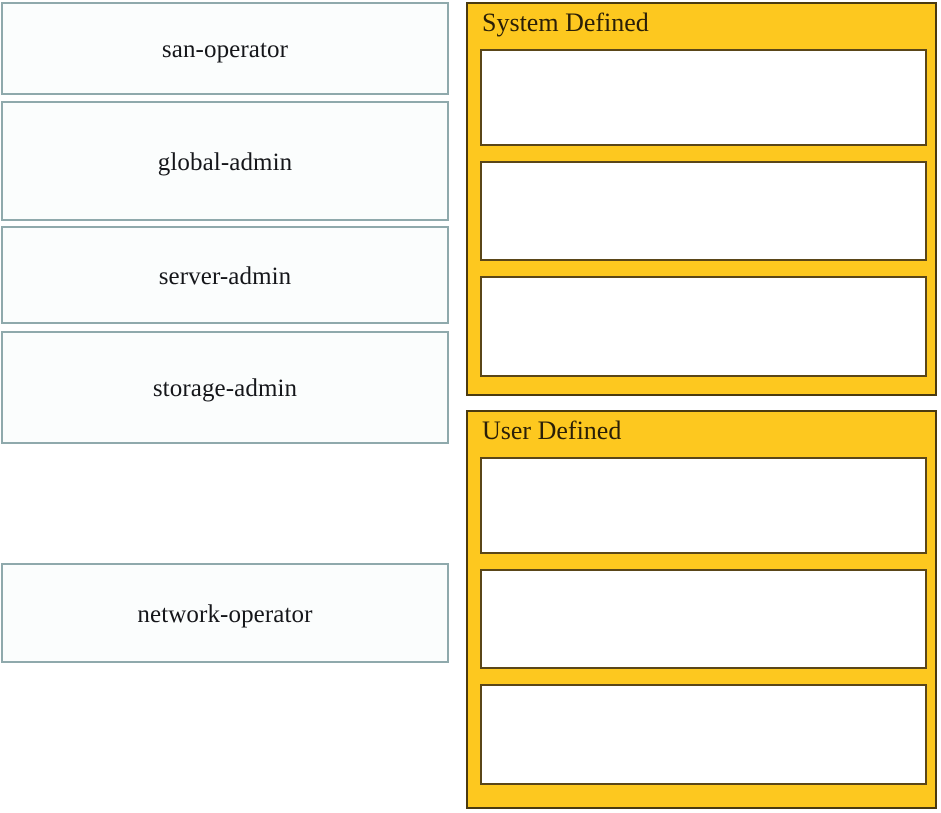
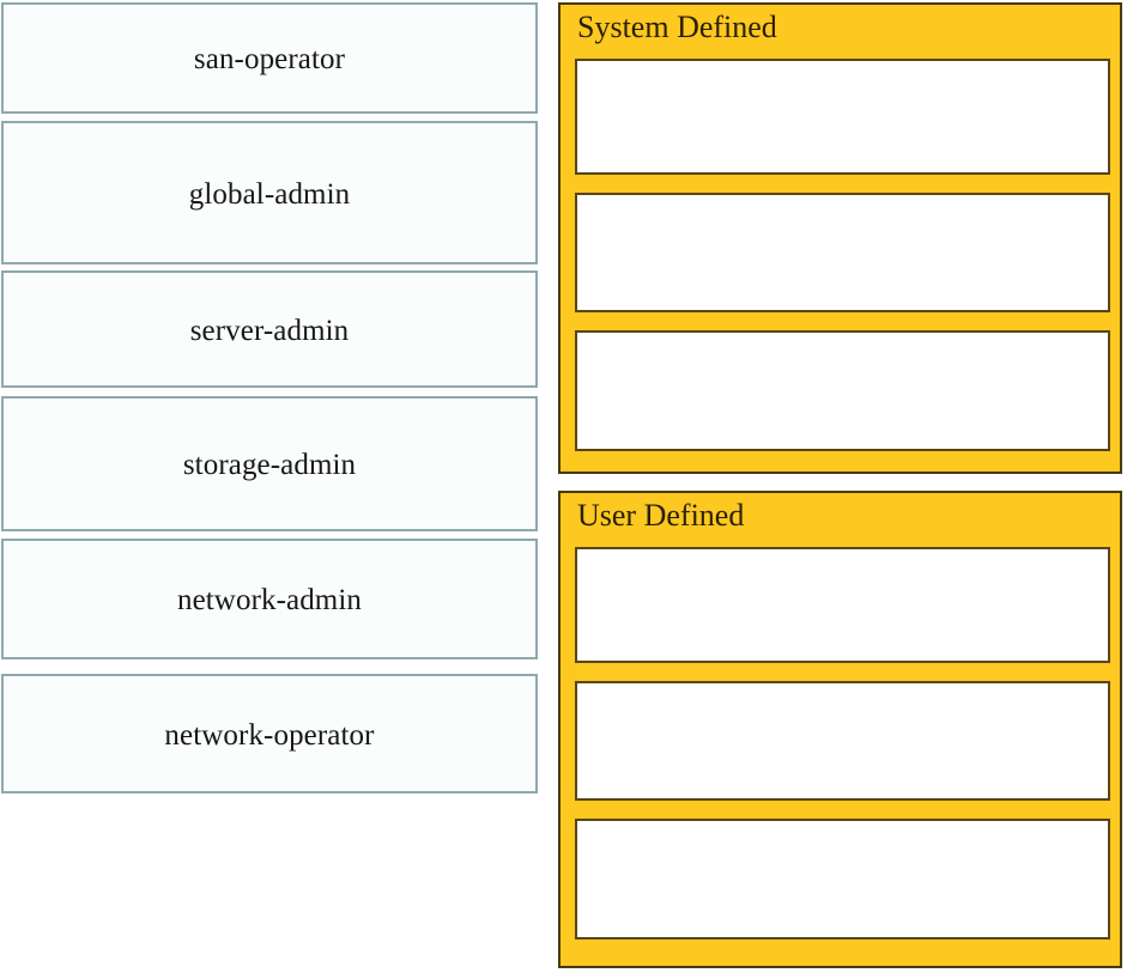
  san-operator
  global-admin
  server-admin
  storage-admin
+ network-admin
  network-operator
  System Defined
  User Defined
